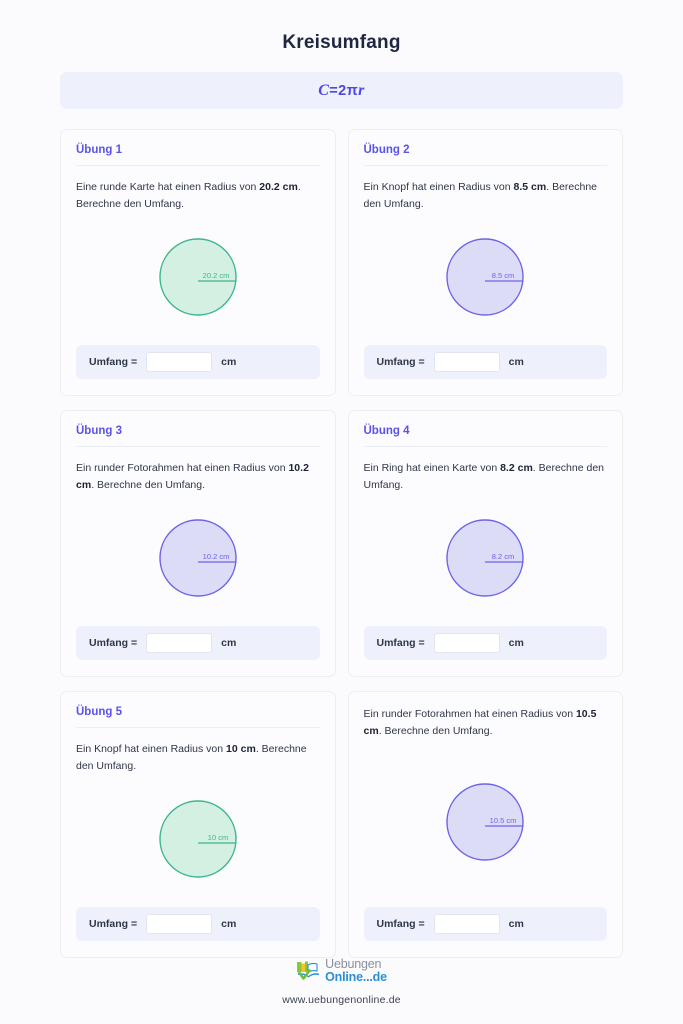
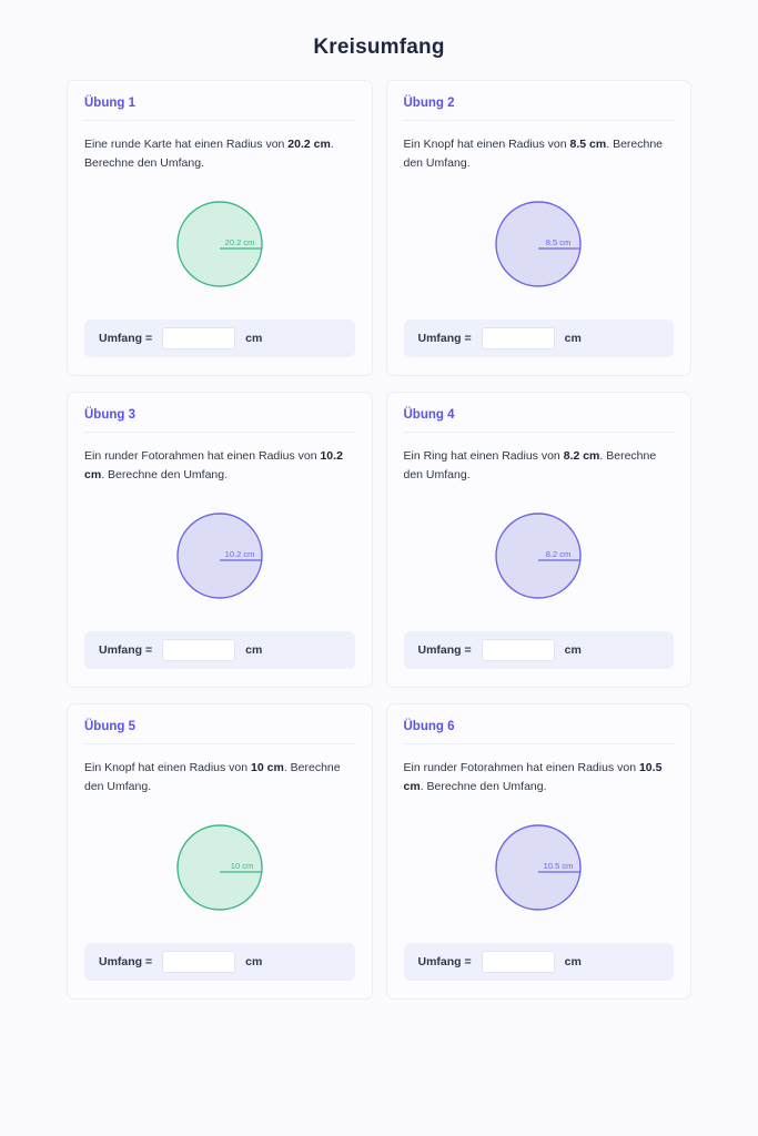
  Kreisumfang
- C=2πr
  Übung 1
  Eine runde Karte hat einen Radius von 20.2 cm. Berechne den Umfang.
  20.2 cm
  Umfang =
  cm
  Übung 2
  Ein Knopf hat einen Radius von 8.5 cm. Berechne den Umfang.
  8.5 cm
  Umfang =
  cm
  Übung 3
  Ein runder Fotorahmen hat einen Radius von 10.2 cm. Berechne den Umfang.
  10.2 cm
  Umfang =
  cm
  Übung 4
- Ein Ring hat einen Karte von 8.2 cm. Berechne den Umfang.
+ Ein Ring hat einen Radius von 8.2 cm. Berechne den Umfang.
  8.2 cm
  Umfang =
  cm
  Übung 5
  Ein Knopf hat einen Radius von 10 cm. Berechne den Umfang.
  10 cm
  Umfang =
  cm
+ Übung 6
  Ein runder Fotorahmen hat einen Radius von 10.5 cm. Berechne den Umfang.
  10.5 cm
  Umfang =
  cm
- Uebungen
- Online...de
- www.uebungenonline.de
